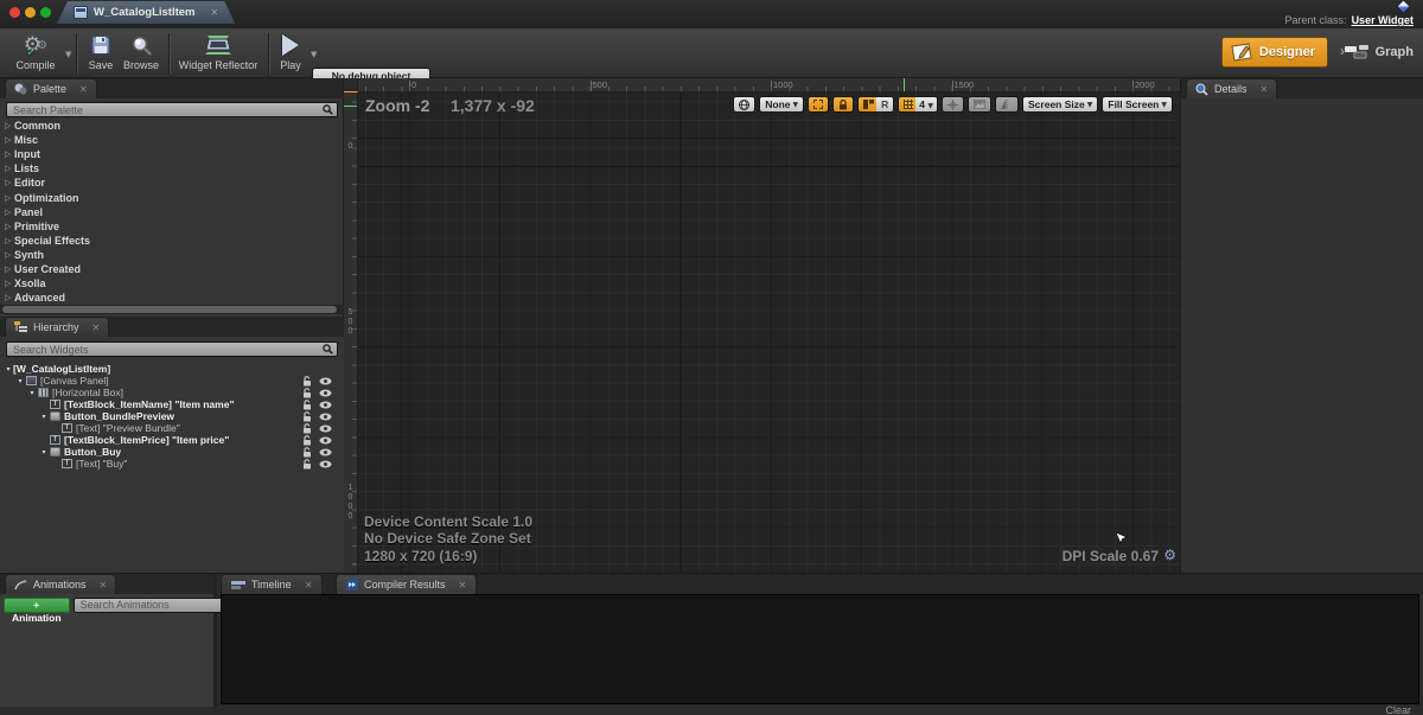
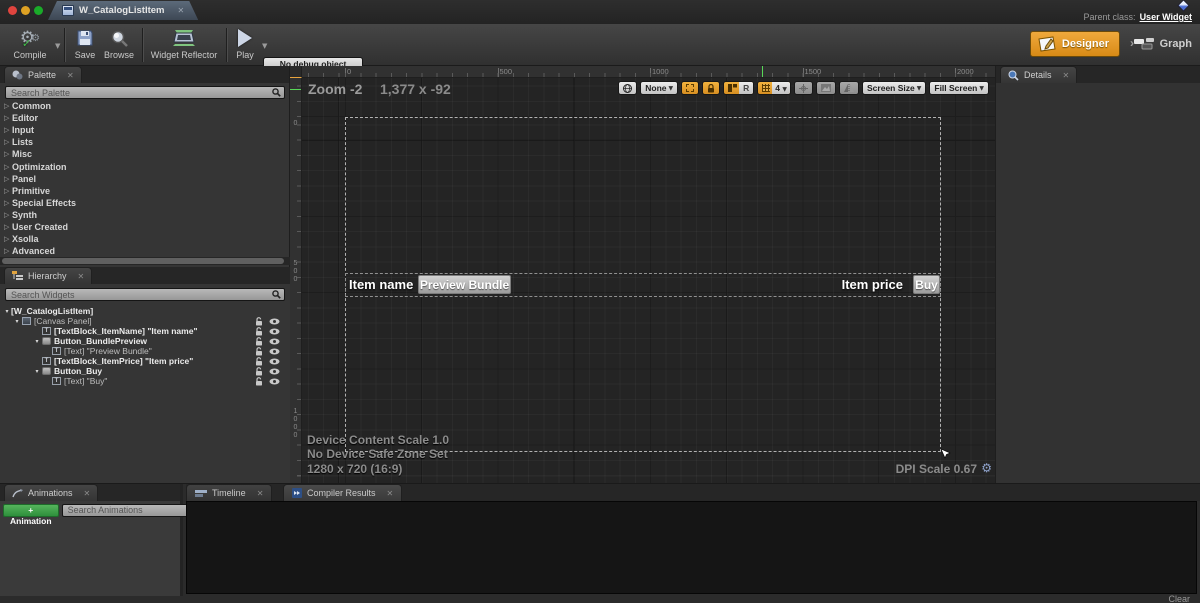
  W_CatalogListItem
  ✕
  Parent class: User Widget
  ⚙
  ⚙
  ✓
  Compile
  ▼
  Save
  Browse
  Widget Reflector
  Play
  ▼
  Designer
  ›
  Graph
  Palette
  ✕
  Search Palette
  ▷
  Common
  ▷
- Misc
+ Editor
  Input
  ▷
  Lists
  ▷
- Editor
+ Misc
  ▷
  Optimization
  ▷
  Panel
  ▷
  Primitive
  ▷
  Special Effects
  ▷
  Synth
  ▷
  User Created
  ▷
  Xsolla
  ▷
  Advanced
  Hierarchy
  ✕
  Search Widgets
  [W_CatalogListItem]
  [Canvas Panel]
- [Horizontal Box]
  [TextBlock_ItemName] "Item name"
  Button_BundlePreview
  [Text] "Preview Bundle"
  [TextBlock_ItemPrice] "Item price"
  Button_Buy
  [Text] "Buy"
  0
  500
  1000
  1500
  2000
  Zoom -2
  1,377 x -92
  None
  R
  Screen Size
  Fill Screen
+ Item name
+ Preview Bundle
+ Item price
+ Buy
  Device Content Scale 1.0
  No Device Safe Zone Set
  1280 x 720 (16:9)
  DPI Scale 0.67
  ⚙
  Details
  ✕
  Animations
  ✕
  + Animation
  Search Animations
  Timeline
  ✕
  Compiler Results
  ✕
  Clear
